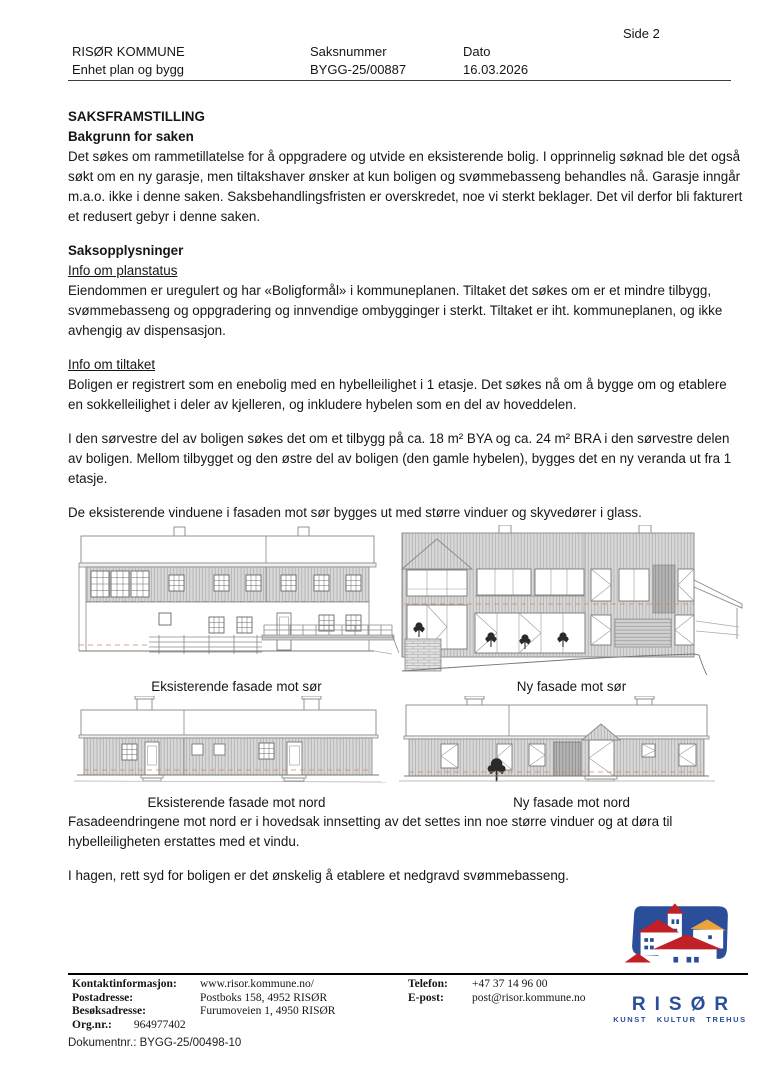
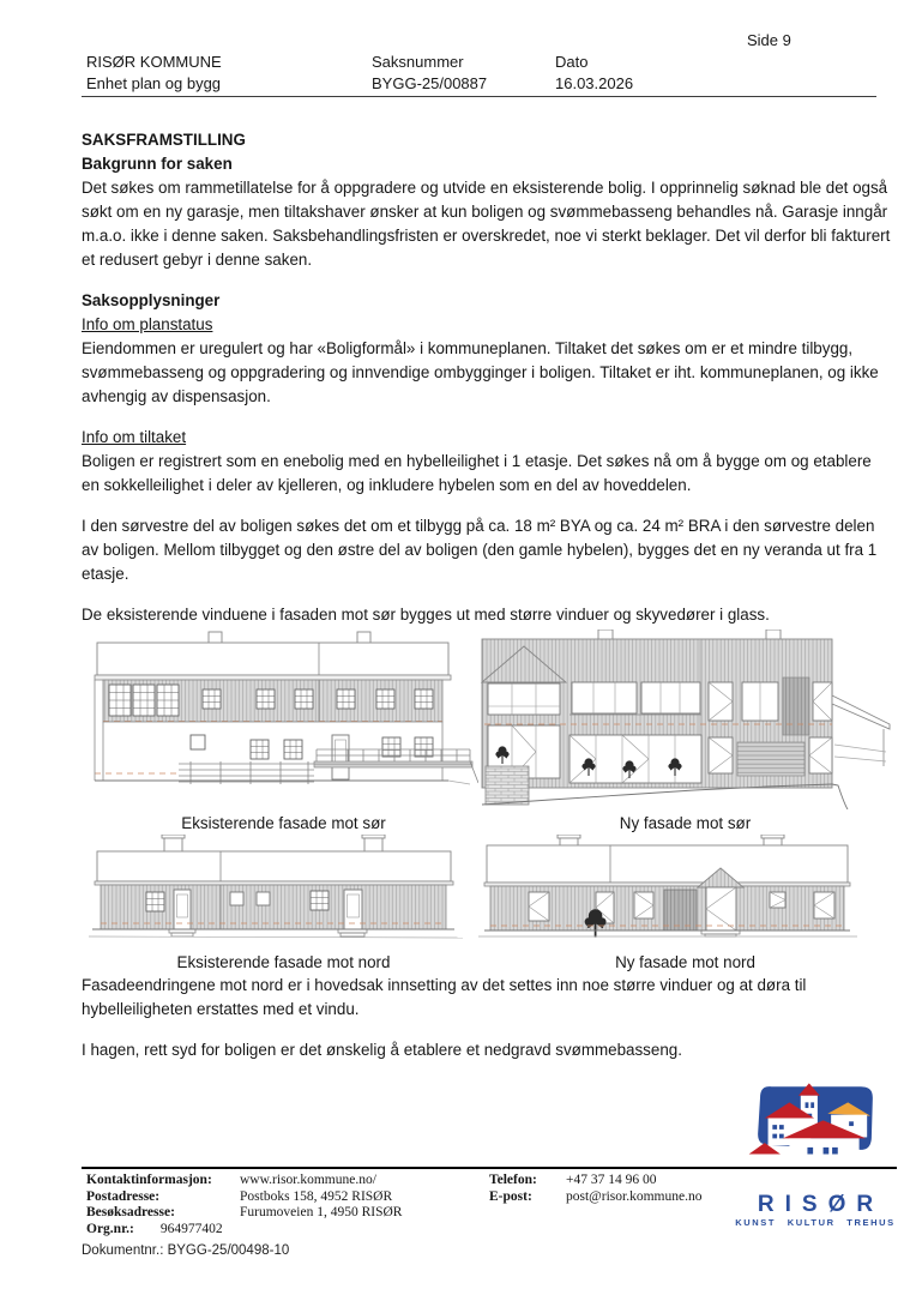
- Side 2
+ Side 9
  RISØR KOMMUNE
  Enhet plan og bygg
  Saksnummer
  BYGG-25/00887
  Dato
  16.03.2026
  SAKSFRAMSTILLING
  Bakgrunn for saken
  Det søkes om rammetillatelse for å oppgradere og utvide en eksisterende bolig. I opprinnelig søknad ble det også søkt om en ny garasje, men tiltakshaver ønsker at kun boligen og svømmebasseng behandles nå. Garasje inngår m.a.o. ikke i denne saken. Saksbehandlingsfristen er overskredet, noe vi sterkt beklager. Det vil derfor bli fakturert et redusert gebyr i denne saken.
  Saksopplysninger
  Info om planstatus
- Eiendommen er uregulert og har «Boligformål» i kommuneplanen. Tiltaket det søkes om er et mindre tilbygg, svømmebasseng og oppgradering og innvendige ombygginger i sterkt. Tiltaket er iht. kommuneplanen, og ikke avhengig av dispensasjon.
+ Eiendommen er uregulert og har «Boligformål» i kommuneplanen. Tiltaket det søkes om er et mindre tilbygg, svømmebasseng og oppgradering og innvendige ombygginger i boligen. Tiltaket er iht. kommuneplanen, og ikke avhengig av dispensasjon.
  Info om tiltaket
  Boligen er registrert som en enebolig med en hybelleilighet i 1 etasje. Det søkes nå om å bygge om og etablere en sokkelleilighet i deler av kjelleren, og inkludere hybelen som en del av hoveddelen.
  I den sørvestre del av boligen søkes det om et tilbygg på ca. 18 m² BYA og ca. 24 m² BRA i den sørvestre delen av boligen. Mellom tilbygget og den østre del av boligen (den gamle hybelen), bygges det en ny veranda ut fra 1 etasje.
  De eksisterende vinduene i fasaden mot sør bygges ut med større vinduer og skyvedører i glass.
  Eksisterende fasade mot sør
  Ny fasade mot sør
  Eksisterende fasade mot nord
  Ny fasade mot nord
  Fasadeendringene mot nord er i hovedsak innsetting av det settes inn noe større vinduer og at døra til hybelleiligheten erstattes med et vindu.
  I hagen, rett syd for boligen er det ønskelig å etablere et nedgravd svømmebasseng.
  Kontaktinformasjon:
  www.risor.kommune.no/
  Telefon:
  +47 37 14 96 00
  Postadresse:
  Postboks 158, 4952 RISØR
  E-post:
  post@risor.kommune.no
  Besøksadresse:
  Furumoveien 1, 4950 RISØR
  Org.nr.: 964977402
  Dokumentnr.: BYGG-25/00498-10
  RISØR
  KUNST KULTUR TREHUS
